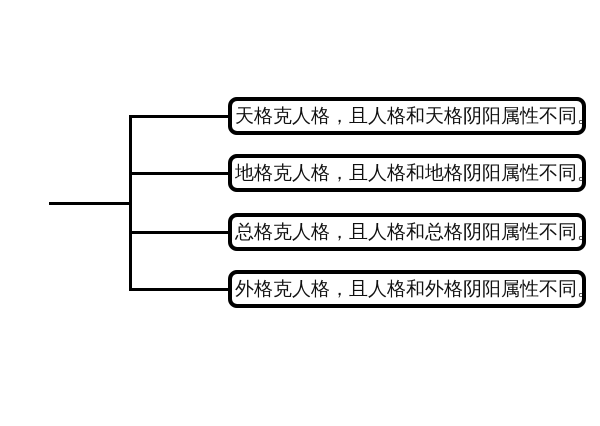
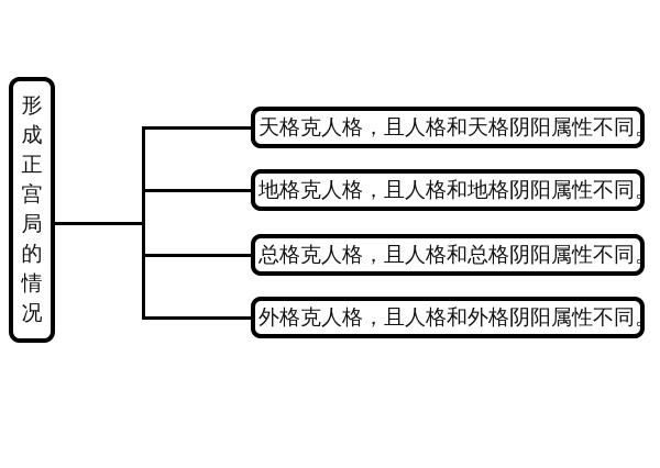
+ 形
+ 成
+ 正
+ 宫
+ 局
+ 的
+ 情
+ 况
  天格克人格，且人格和天格阴阳属性不同
  地格克人格，且人格和地格阴阳属性不同
  总格克人格，且人格和总格阴阳属性不同
  外格克人格，且人格和外格阴阳属性不同
